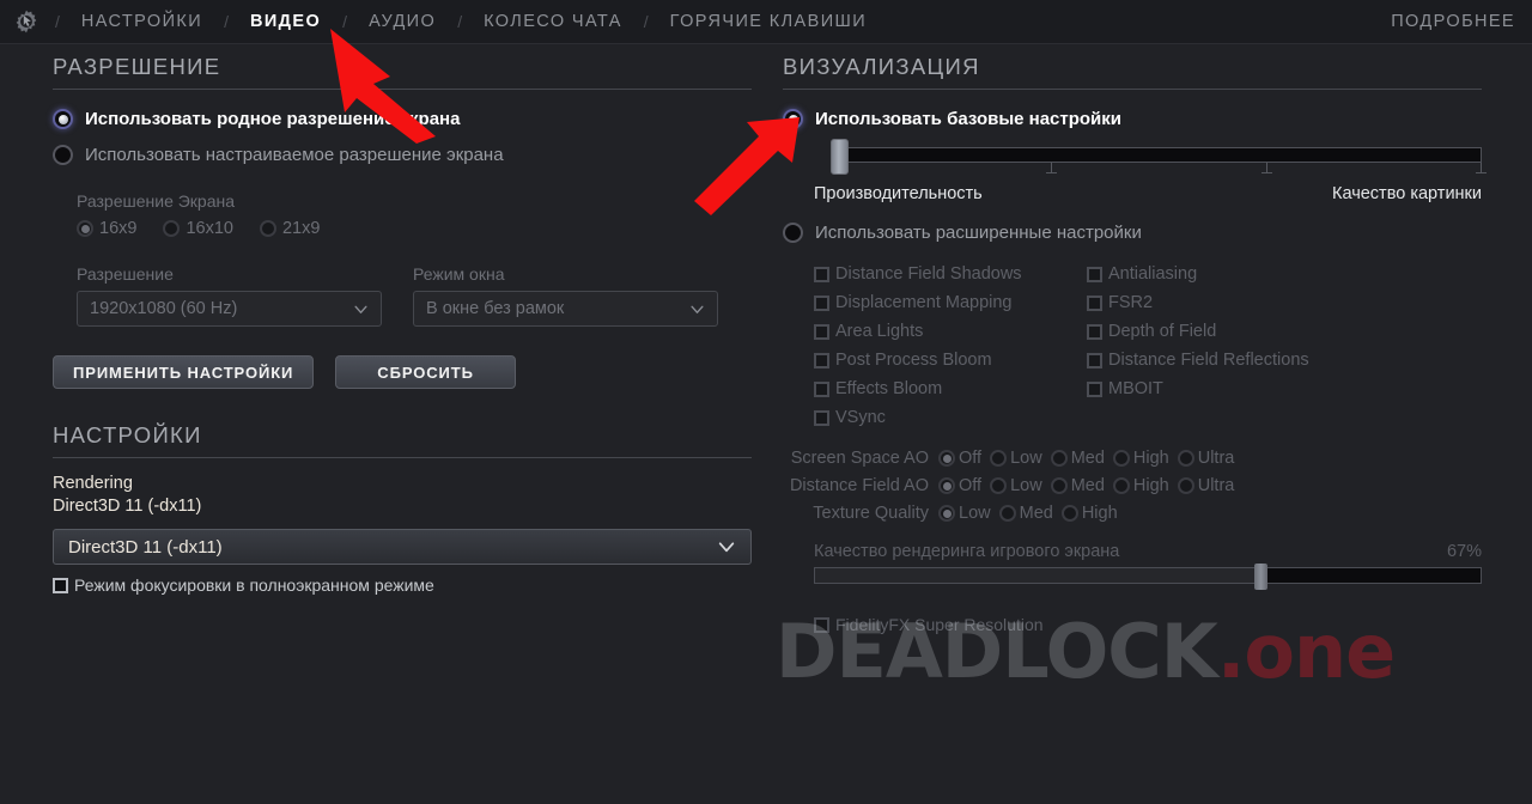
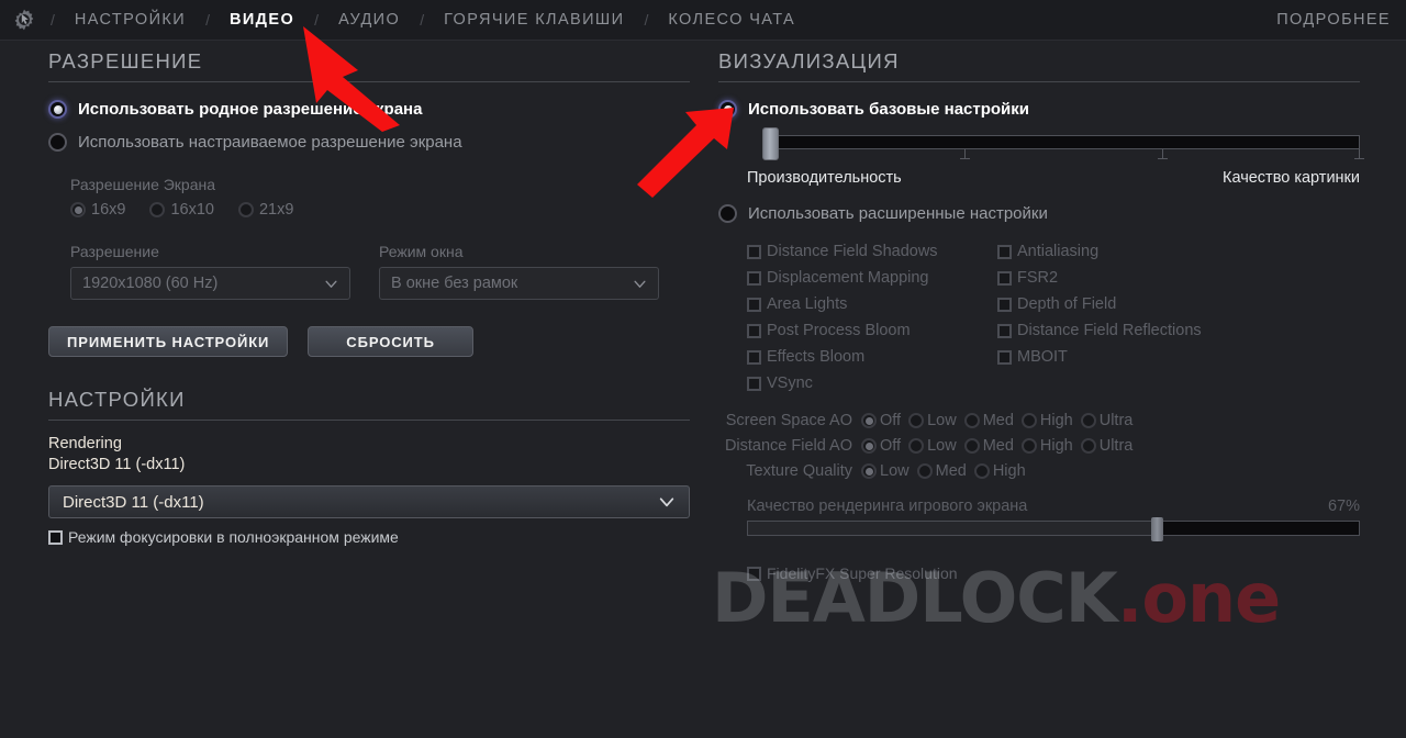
  /
  НАСТРОЙКИ
  /
  ВИДЕО
  /
  АУДИО
  /
- КОЛЕСО ЧАТА
+ ГОРЯЧИЕ КЛАВИШИ
  /
- ГОРЯЧИЕ КЛАВИШИ
+ КОЛЕСО ЧАТА
  ПОДРОБНЕЕ
  РАЗРЕШЕНИЕ
  Использовать родное разрешенирана
  Использовать настраиваемое разрешение экрана
  Разрешение Экрана
  16x9
  16x10
  21x9
  Разрешение
  1920x1080 (60 Hz)
  Режим окна
  В окне без рамок
  ПРИМЕНИТЬ НАСТРОЙКИ
  СБРОСИТЬ
  НАСТРОЙКИ
  Rendering
  Direct3D 11 (-dx11)
  Direct3D 11 (-dx11)
  Режим фокусировки в полноэкранном режиме
  ВИЗУАЛИЗАЦИЯ
  Использовать базовые настройки
  Производительность
  Качество картинки
  Использовать расширенные настройки
  Distance Field Shadows
  Antialiasing
  Displacement Mapping
  FSR2
  Area Lights
  Depth of Field
  Post Process Bloom
  Distance Field Reflections
  Effects Bloom
  MBOIT
  VSync
  Screen Space AO
  Off
  Low
  Med
  High
  Ultra
  Distance Field AO
  Off
  Low
  Med
  High
  Ultra
  Texture Quality
  Low
  Med
  High
  Качество рендеринга игрового экрана
  67%
  FidelityFX Super Resolution
  DEADLOCK.one
